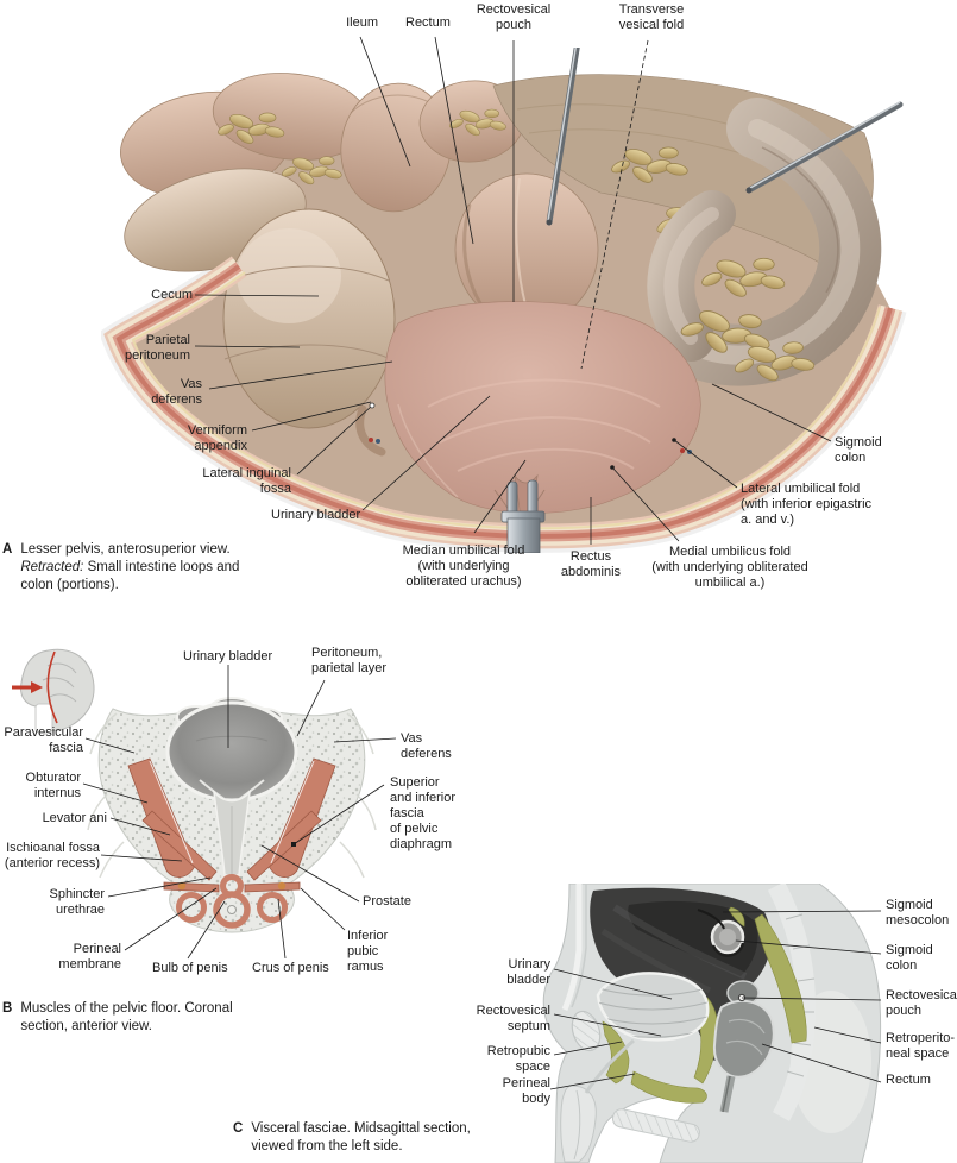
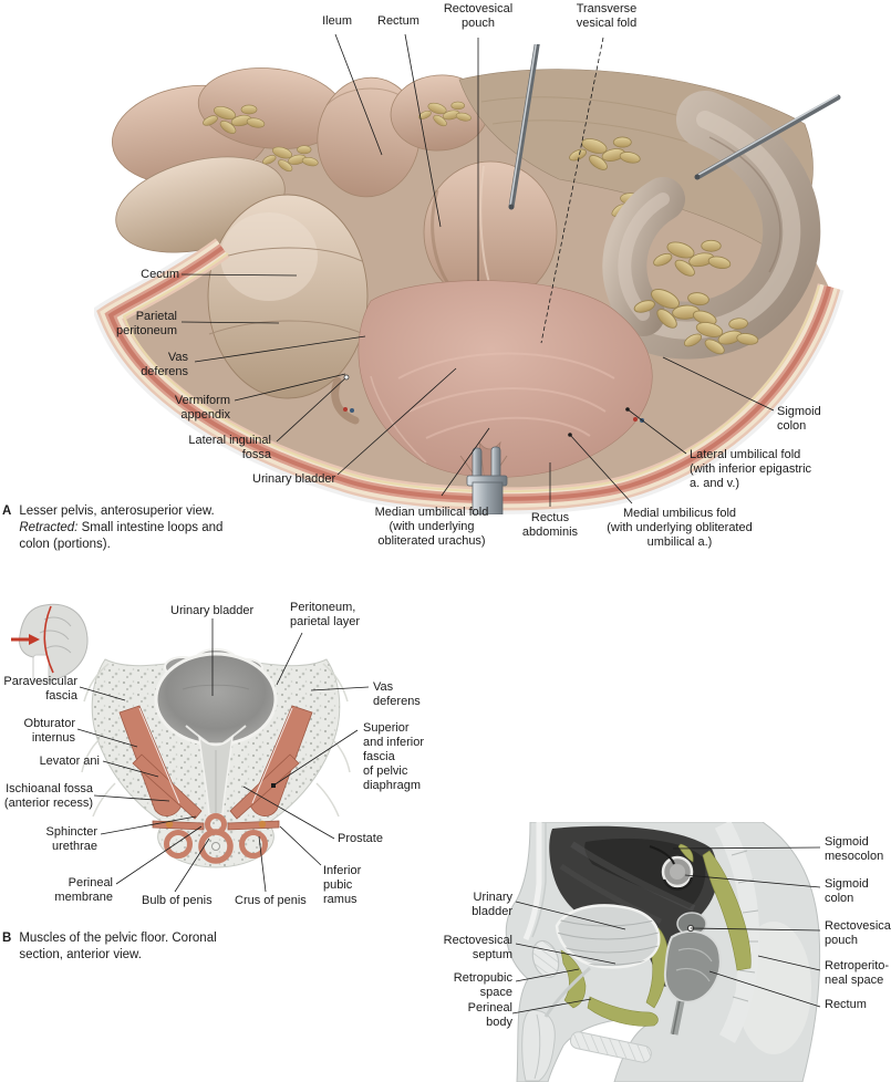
  Ileum
  Rectum
  Rectovesical
  pouch
  Transverse
  vesical fold
  Cecum
  Parietal
  peritoneum
  Vas
  deferens
  Vermiform
  appendix
  Lateral inguinal
  fossa
  Urinary bladder
  Median umbilical fold
  (with underlying
  obliterated urachus)
  Rectus
  abdominis
  Medial umbilicus fold
  (with underlying obliterated
  umbilical a.)
  Lateral umbilical fold
  (with inferior epigastric
  a. and v.)
  Sigmoid
  colon
  A
  Lesser pelvis, anterosuperior view.
  Retracted: Small intestine loops and
  colon (portions).
  Urinary bladder
  Peritoneum,
  parietal layer
  Paravesicular
  fascia
  Obturator
  internus
  Levator ani
  Ischioanal fossa
  (anterior recess)
  Sphincter
  urethrae
  Perineal
  membrane
  Bulb of penis
  Crus of penis
  Vas
  deferens
  Superior
  and inferior
  fascia
  of pelvic
  diaphragm
  Prostate
  Inferior
  pubic
  ramus
  B
  Muscles of the pelvic floor. Coronal
  section, anterior view.
  Urinary
  bladder
  Rectovesical
  septum
  Retropubic
  space
  Perineal
  body
  Sigmoid
  mesocolon
  Sigmoid
  colon
  Rectovesica
  pouch
  Retroperito-
  neal space
  Rectum
- C
- Visceral fasciae. Midsagittal section,
- viewed from the left side.
